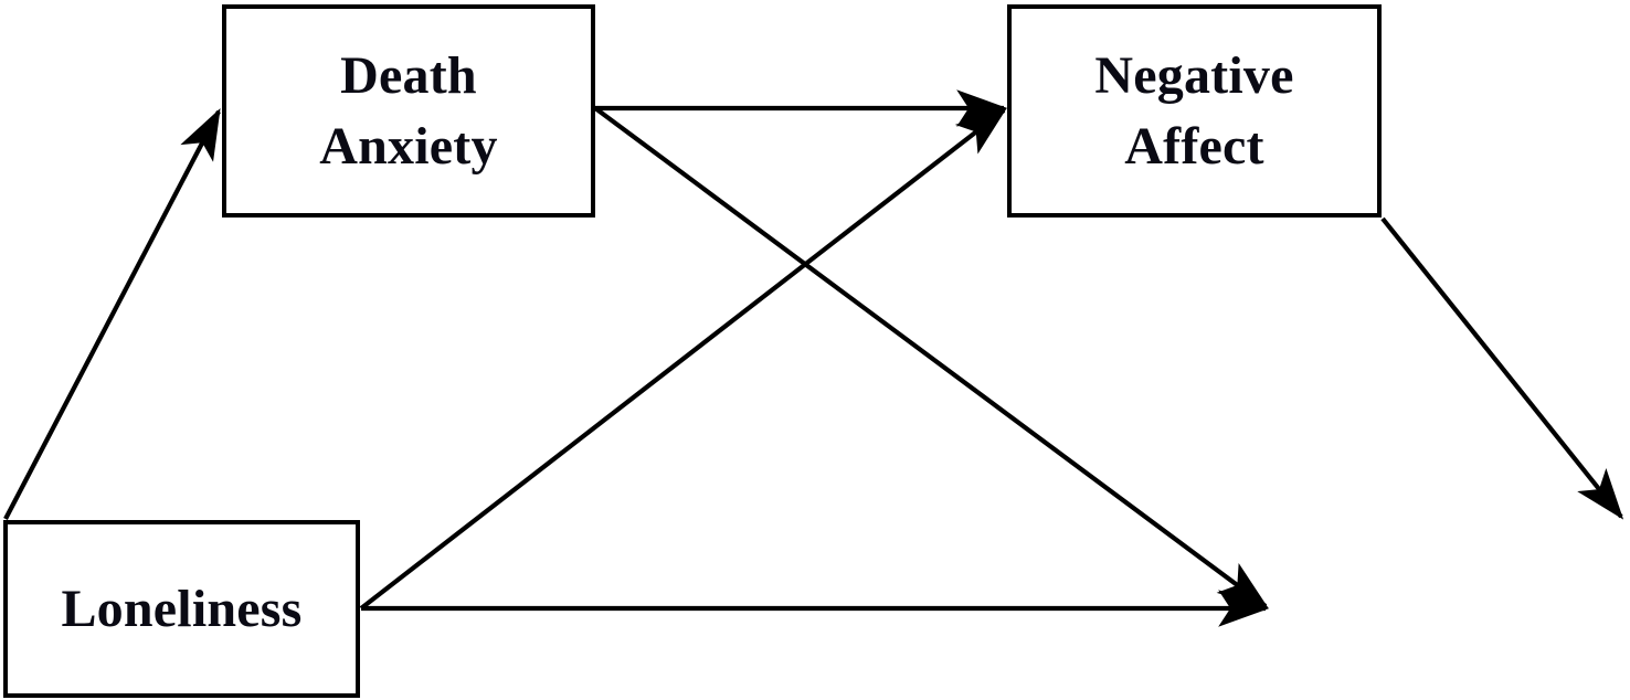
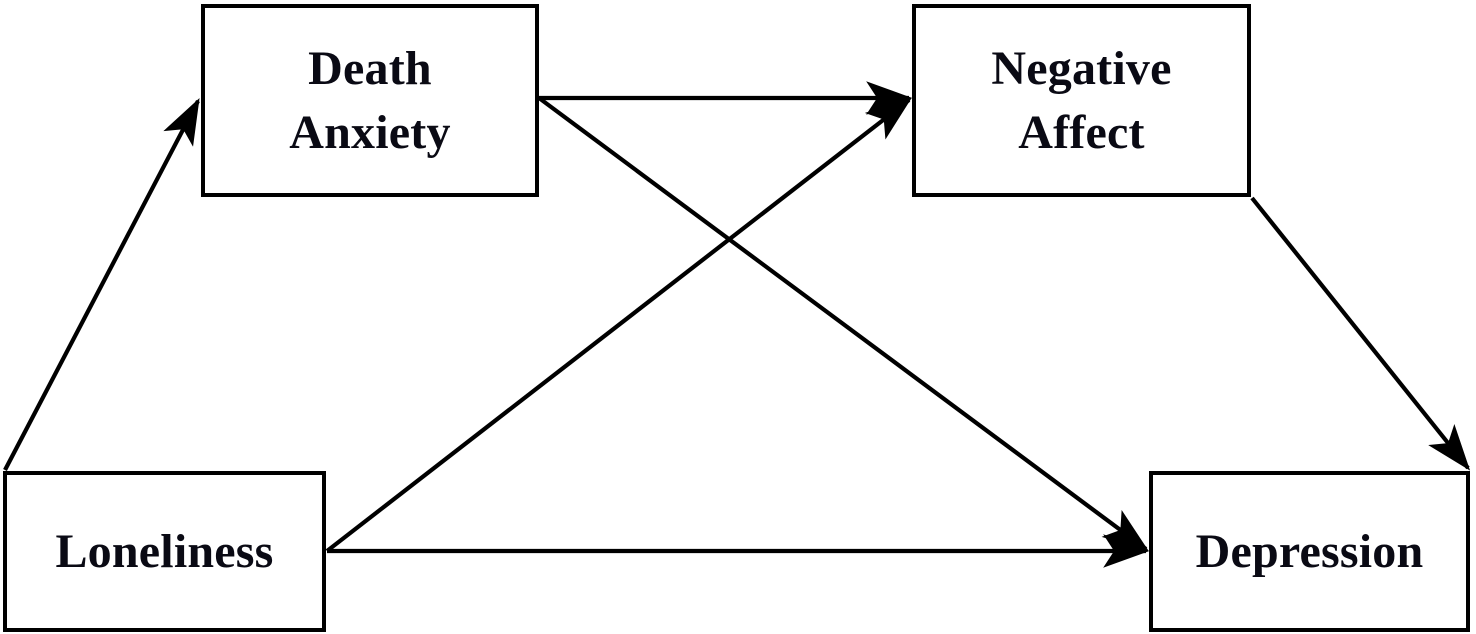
  Death
  Anxiety
  Negative
  Affect
  Loneliness
+ Depression
